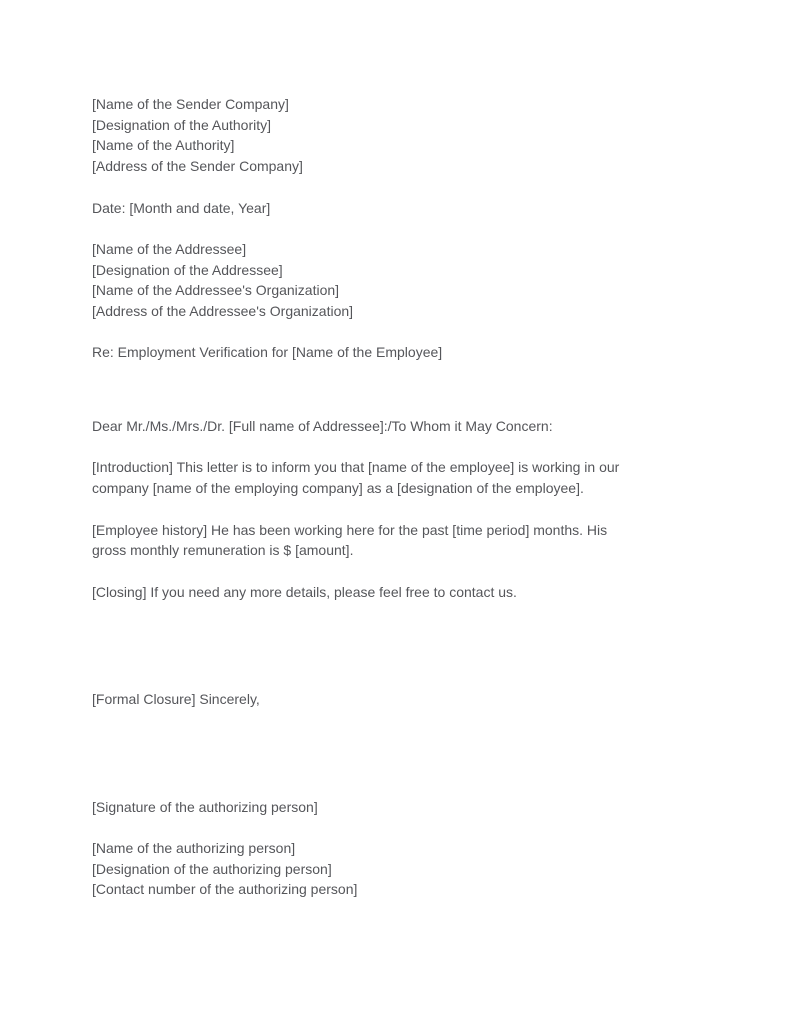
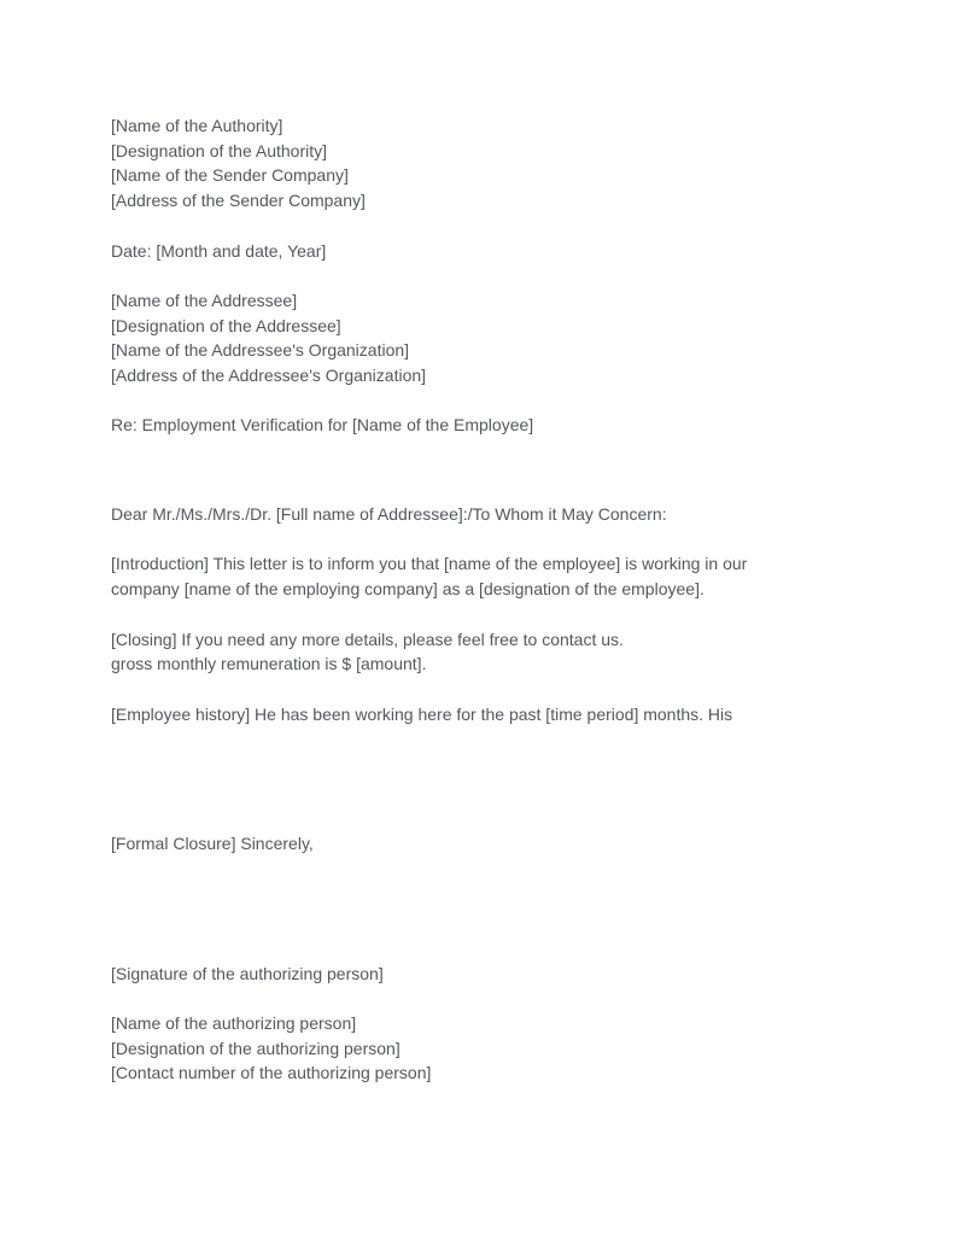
- [Name of the Sender Company]
+ [Name of the Authority]
  [Designation of the Authority]
- [Name of the Authority]
+ [Name of the Sender Company]
  [Address of the Sender Company]
  Date: [Month and date, Year]
  [Name of the Addressee]
  [Designation of the Addressee]
  [Name of the Addressee's Organization]
  [Address of the Addressee's Organization]
  Re: Employment Verification for [Name of the Employee]
  Dear Mr./Ms./Mrs./Dr. [Full name of Addressee]:/To Whom it May Concern:
  [Introduction] This letter is to inform you that [name of the employee] is working in our
  company [name of the employing company] as a [designation of the employee].
- [Employee history] He has been working here for the past [time period] months. His
+ [Closing] If you need any more details, please feel free to contact us.
  gross monthly remuneration is $ [amount].
- [Closing] If you need any more details, please feel free to contact us.
+ [Employee history] He has been working here for the past [time period] months. His
  [Formal Closure] Sincerely,
  [Signature of the authorizing person]
  [Name of the authorizing person]
  [Designation of the authorizing person]
  [Contact number of the authorizing person]
